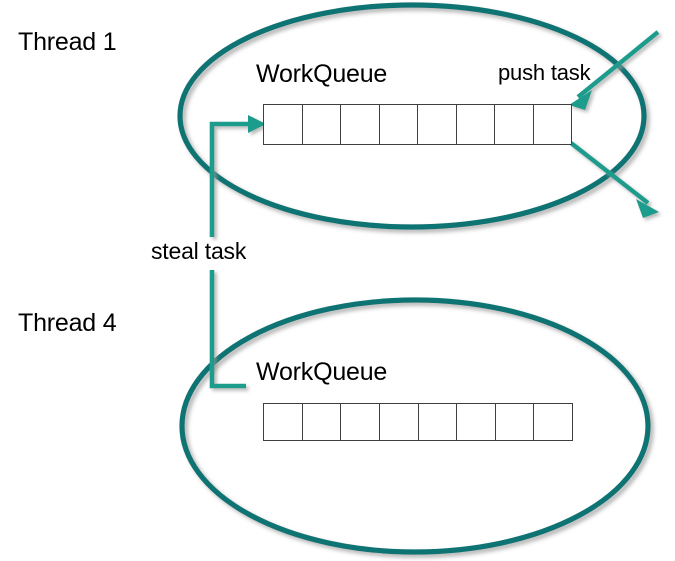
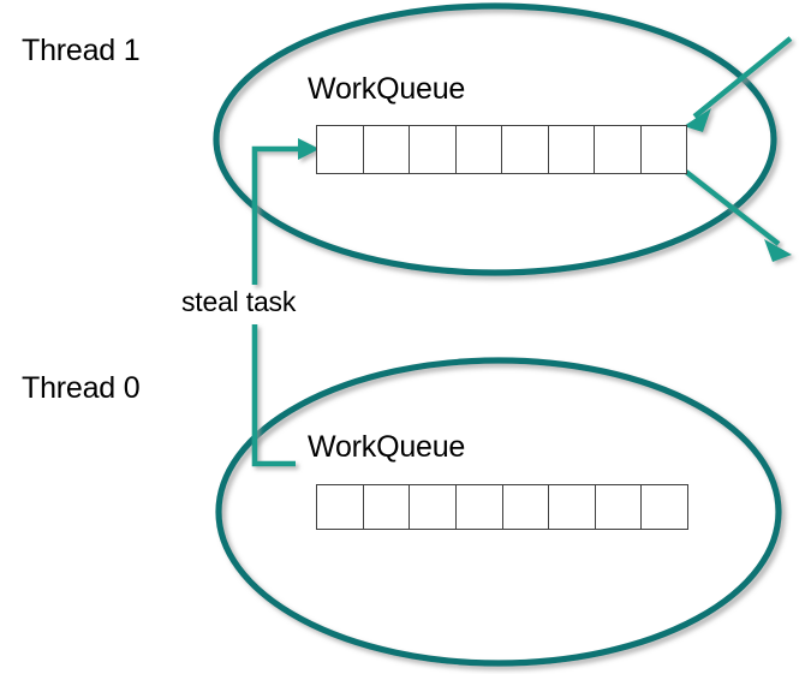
  Thread 1
  WorkQueue
- push task
  steal task
- Thread 4
+ Thread 0
  WorkQueue
